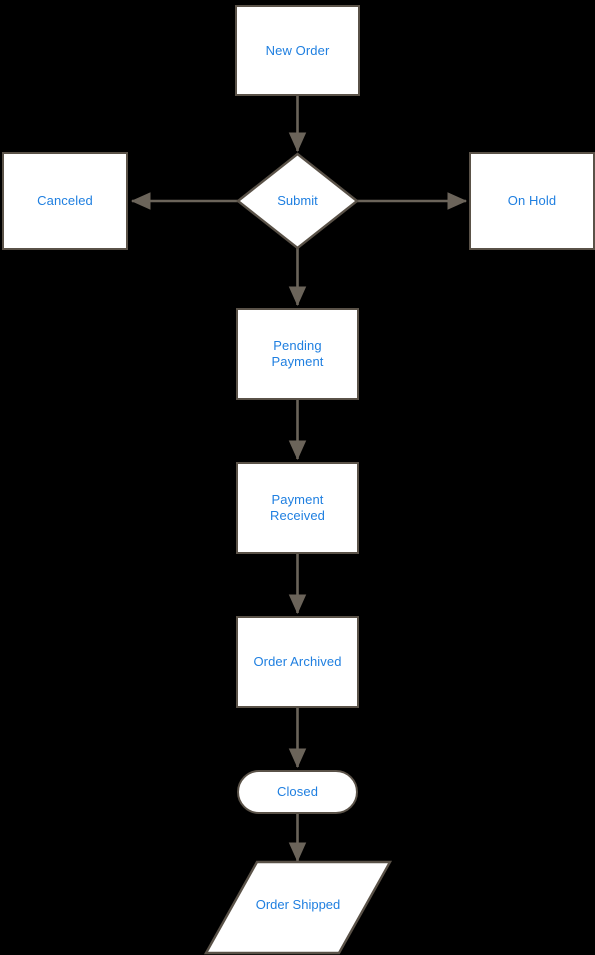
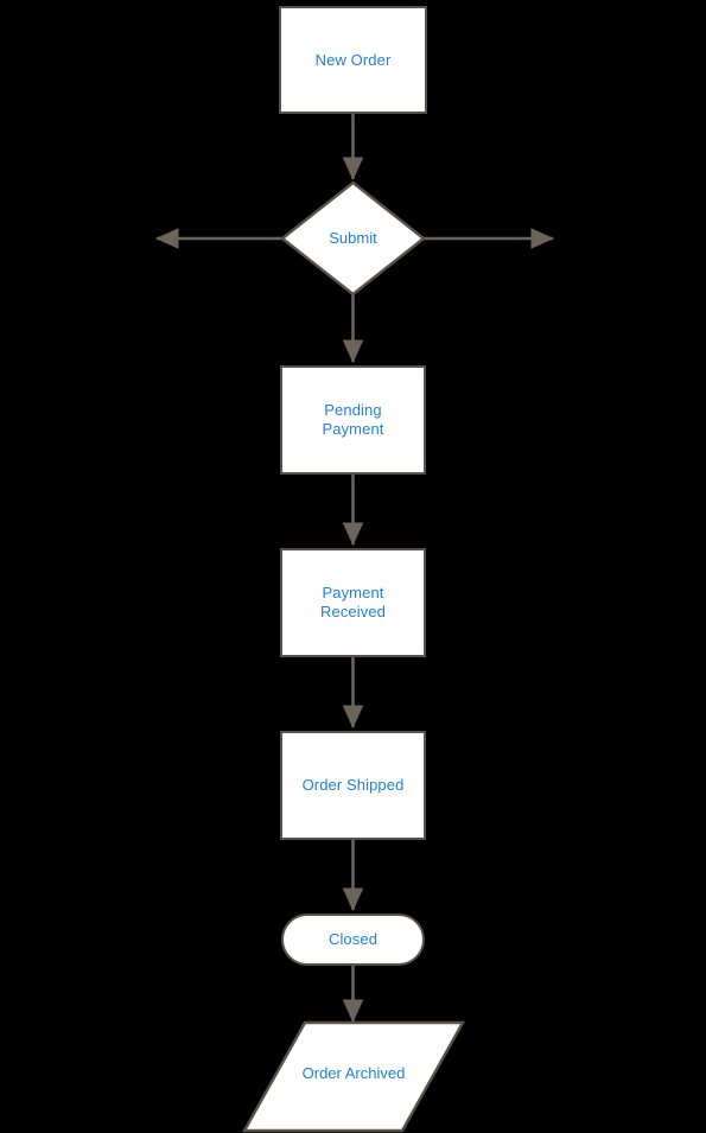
  New Order
  Submit
- Canceled
- On Hold
  Pending
  Payment
  Payment
  Received
- Order Archived
+ Order Shipped
  Closed
- Order Shipped
+ Order Archived
